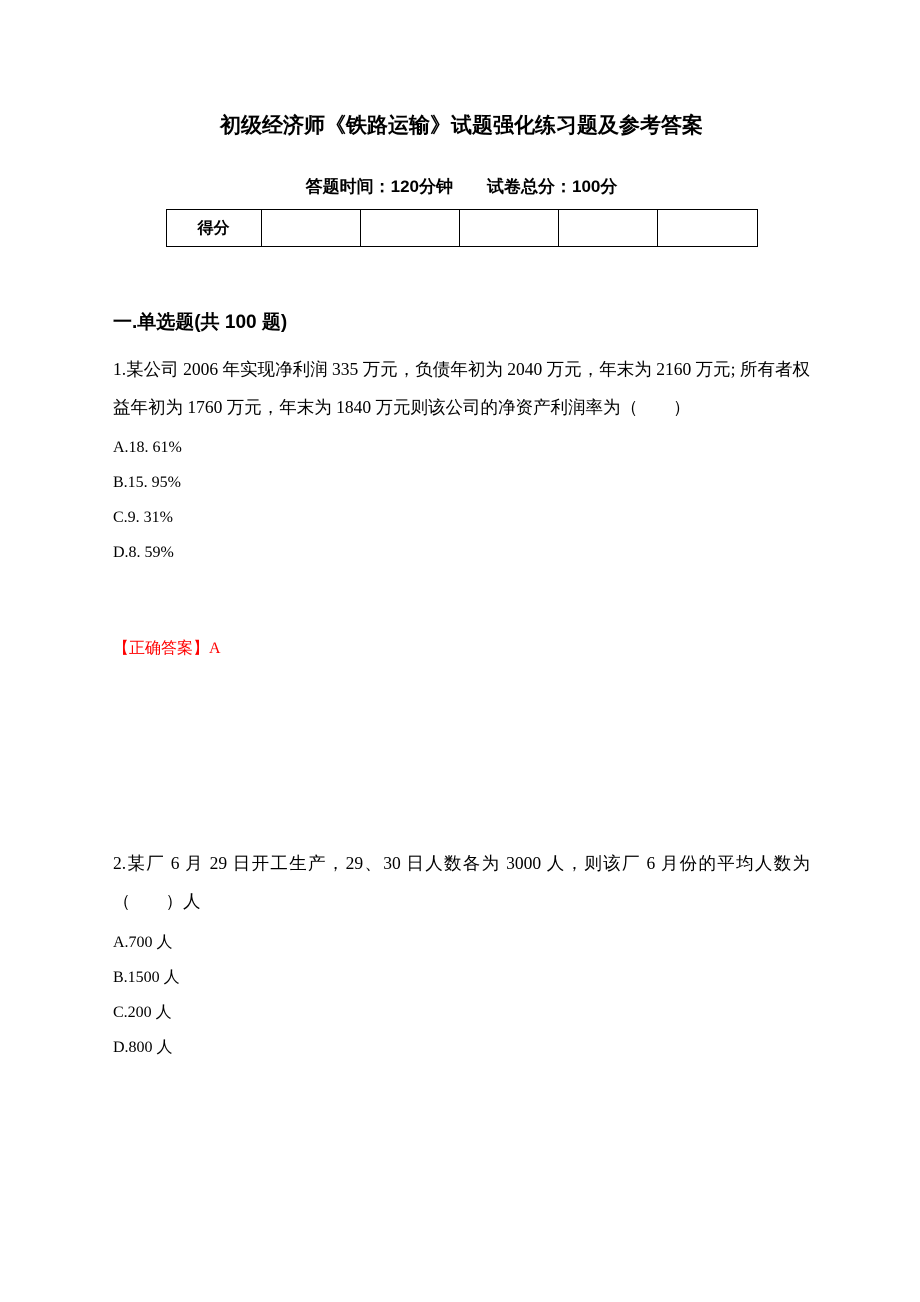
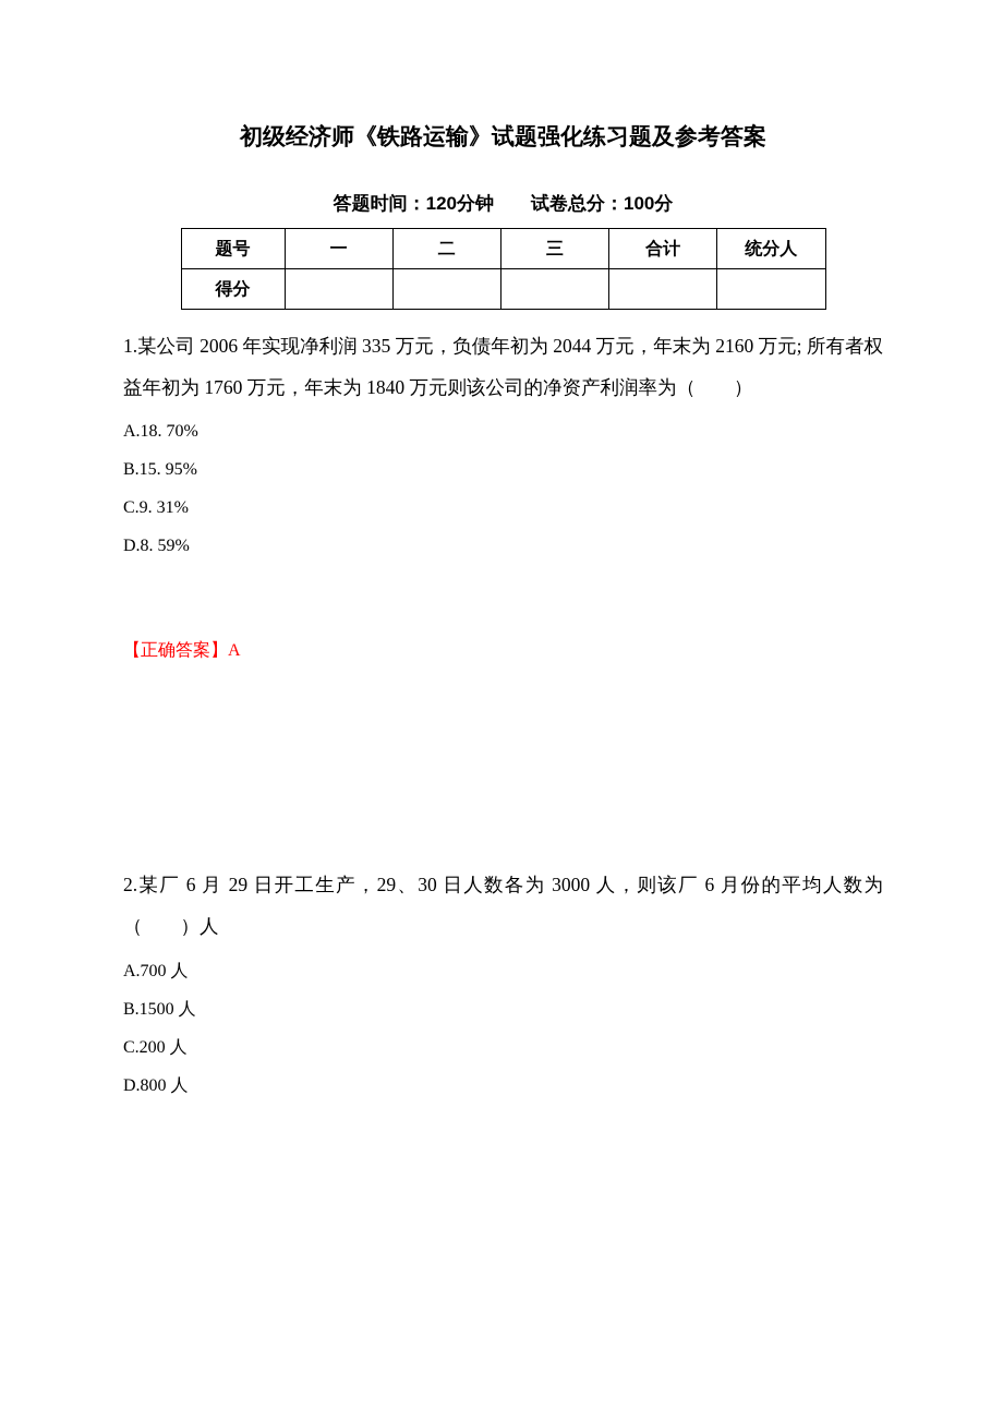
  初级经济师《铁路运输》试题强化练习题及参考答案
  答题时间：120分钟 试卷总分：100分
+ 题号	一	二	三	合计	统分人
  得分
- 一.单选题(共 100 题)
- 1.某公司 2006 年实现净利润 335 万元，负债年初为 2040 万元，年末为 2160 万元; 所有者权益年初为 1760 万元，年末为 1840 万元则该公司的净资产利润率为（ ）
+ 1.某公司 2006 年实现净利润 335 万元，负债年初为 2044 万元，年末为 2160 万元; 所有者权益年初为 1760 万元，年末为 1840 万元则该公司的净资产利润率为（ ）
- A.18. 61%
+ A.18. 70%
  B.15. 95%
  C.9. 31%
  D.8. 59%
  【正确答案】A
  2.某厂 6 月 29 日开工生产，29、30 日人数各为 3000 人，则该厂 6 月份的平均人数为（ ）人
  A.700 人
  B.1500 人
  C.200 人
  D.800 人
